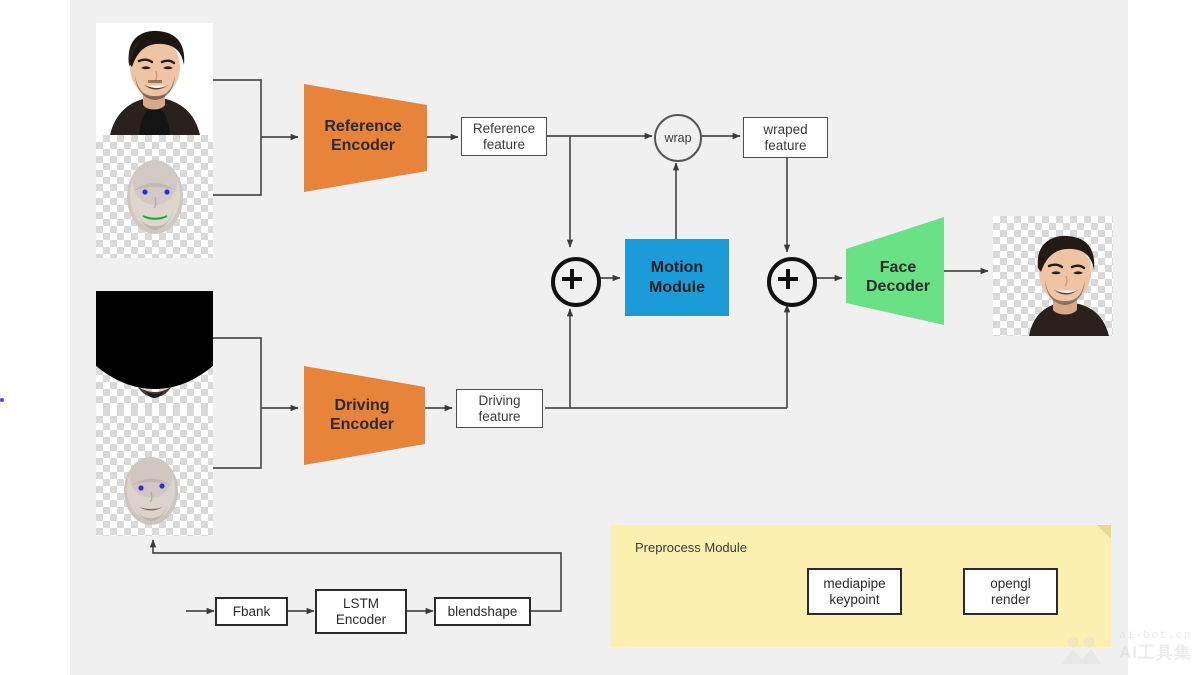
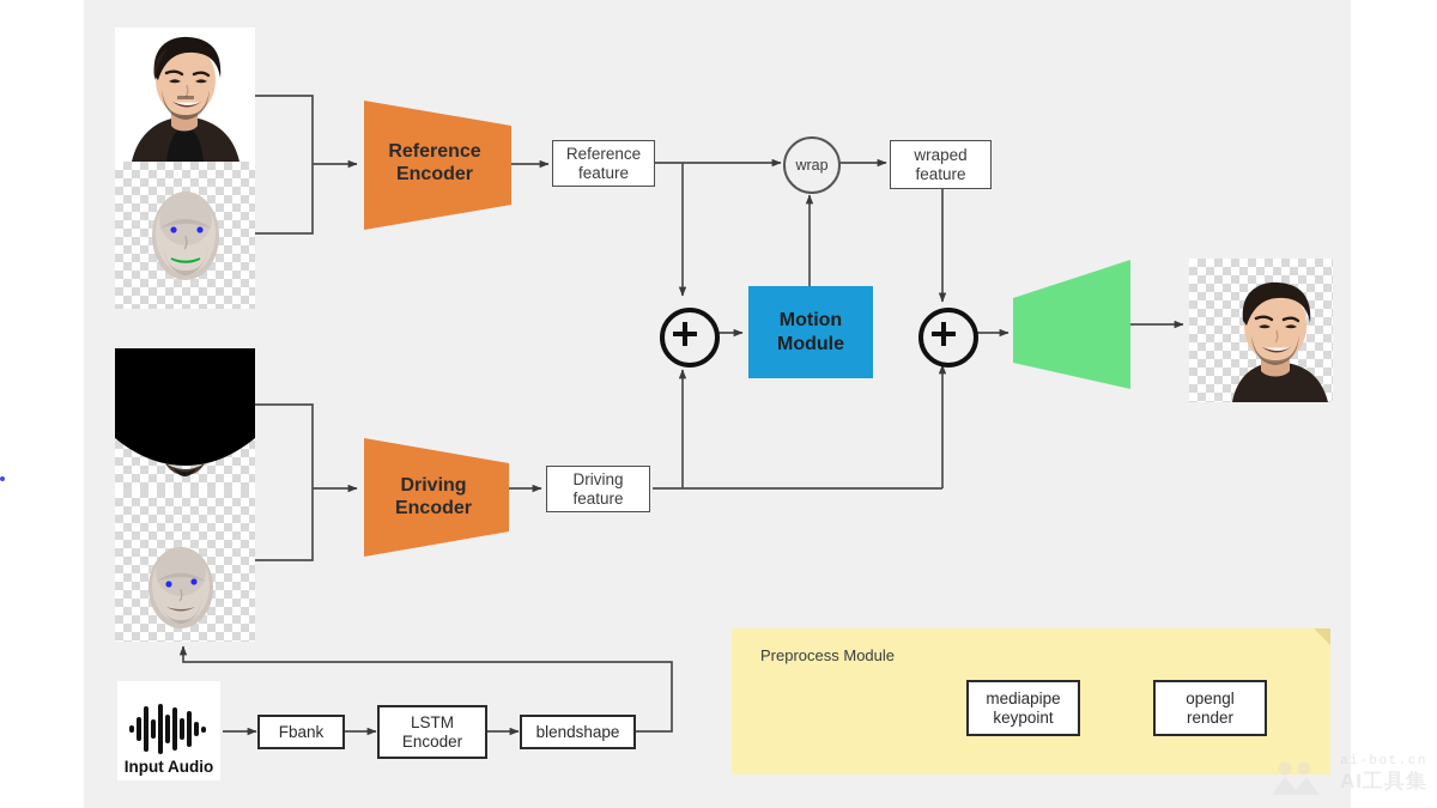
  Reference
  Encoder
  Driving
  Encoder
- Face
- Decoder
  Motion
  Module
  Reference
  feature
  wraped
  feature
  Driving
  feature
  wrap
+ Input Audio
  Fbank
  LSTM
  Encoder
  blendshape
  Preprocess Module
  mediapipe
  keypoint
  opengl
  render
  ai-bot.cn
  AI工具集
